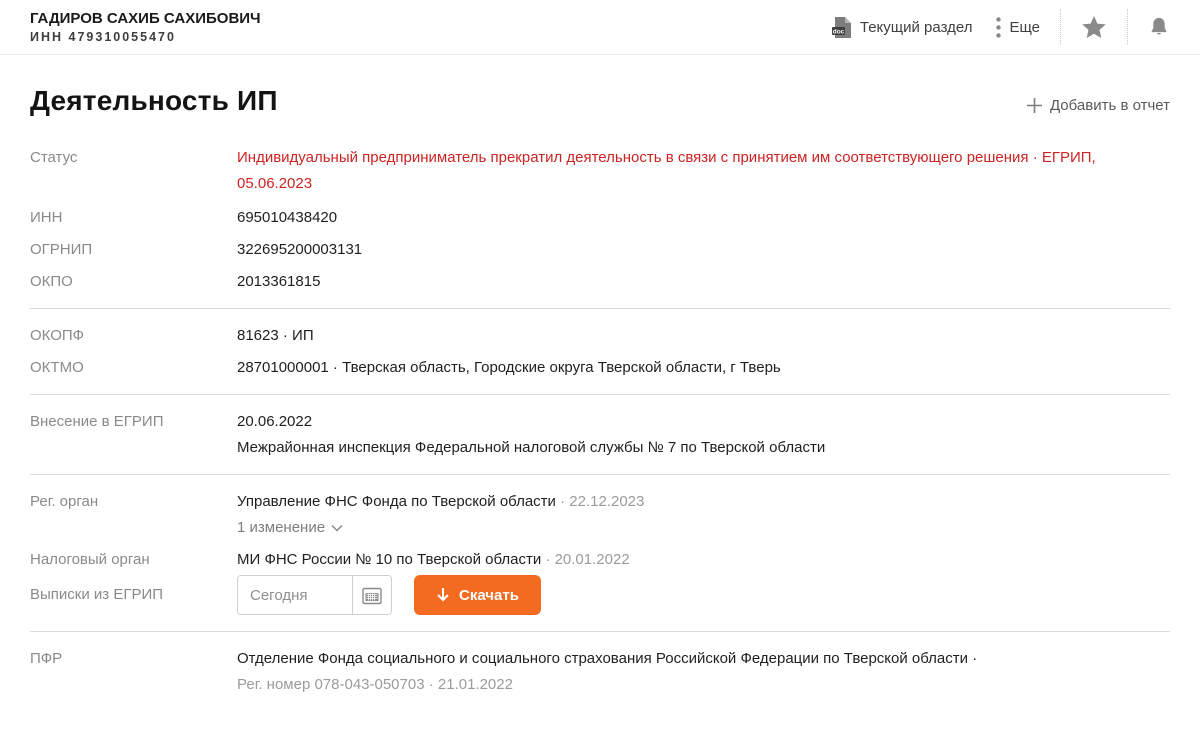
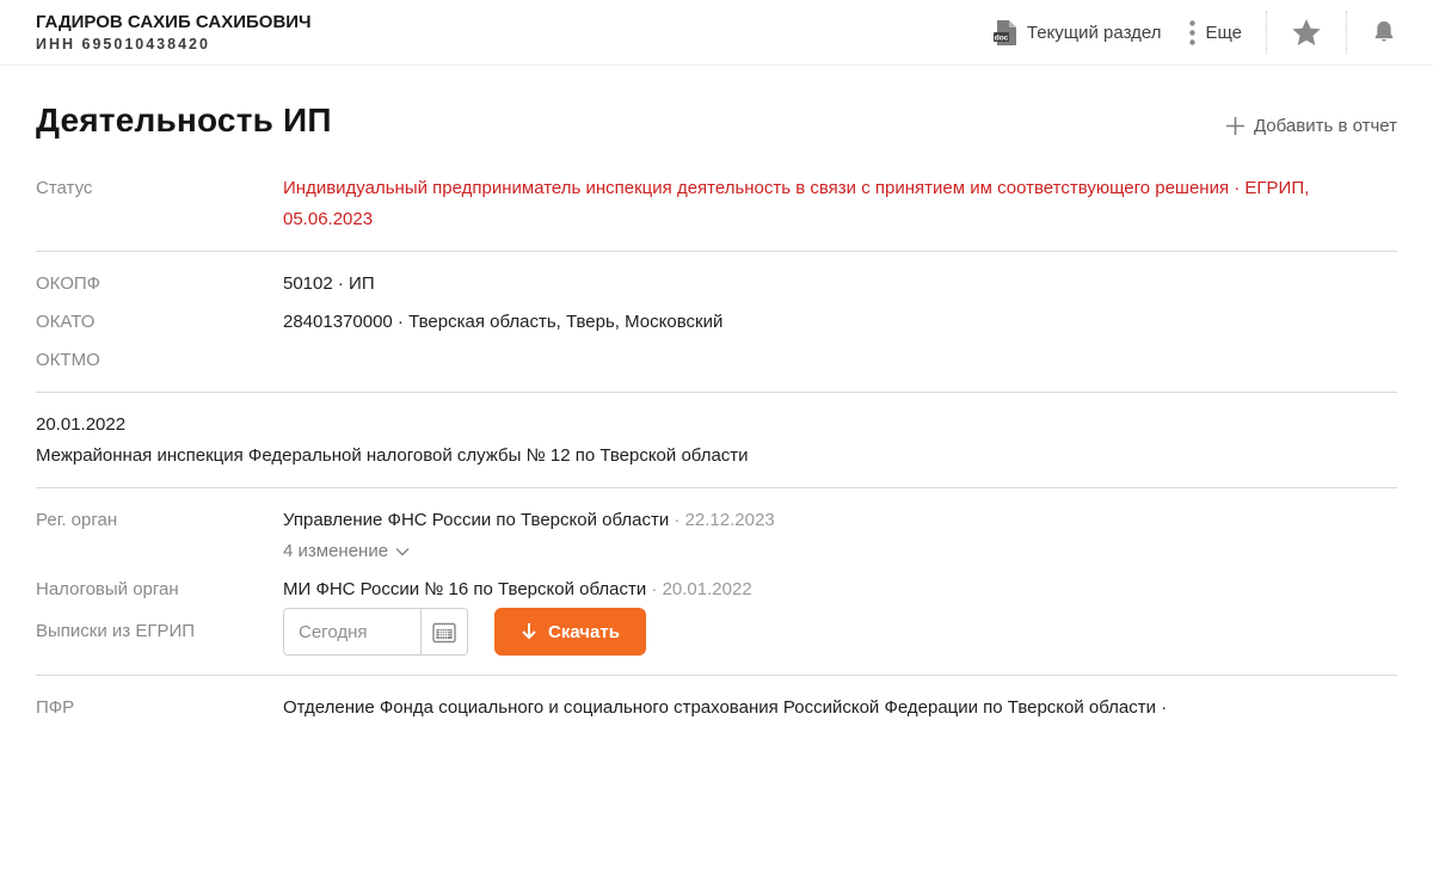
  ГАДИРОВ САХИБ САХИБОВИЧ
- ИНН 479310055470
+ ИНН 695010438420
  Текущий раздел
  Еще
  Деятельность ИП
  Добавить в отчет
  Статус
- Индивидуальный предприниматель прекратил деятельность в связи с принятием им соответствующего решения · ЕГРИП, 05.06.2023
+ Индивидуальный предприниматель инспекция деятельность в связи с принятием им соответствующего решения · ЕГРИП, 05.06.2023
- ИНН
- 695010438420
- ОГРНИП
- 322695200003131
- ОКПО
- 2013361815
  ОКОПФ
- 81623 · ИП
+ 50102 · ИП
+ ОКАТО
+ 28401370000 · Тверская область, Тверь, Московский
  ОКТМО
- 28701000001 · Тверская область, Городские округа Тверской области, г Тверь
- Внесение в ЕГРИП
- 20.06.2022
+ 20.01.2022
- Межрайонная инспекция Федеральной налоговой службы № 7 по Тверской области
+ Межрайонная инспекция Федеральной налоговой службы № 12 по Тверской области
  Рег. орган
- Управление ФНС Фонда по Тверской области · 22.12.2023
+ Управление ФНС России по Тверской области · 22.12.2023
- 1 изменение
+ 4 изменение
  Налоговый орган
- МИ ФНС России № 10 по Тверской области · 20.01.2022
+ МИ ФНС России № 16 по Тверской области · 20.01.2022
  Выписки из ЕГРИП
  Сегодня
  Скачать
  ПФР
  Отделение Фонда социального и социального страхования Российской Федерации по Тверской области ·
- Рег. номер 078-043-050703 · 21.01.2022
